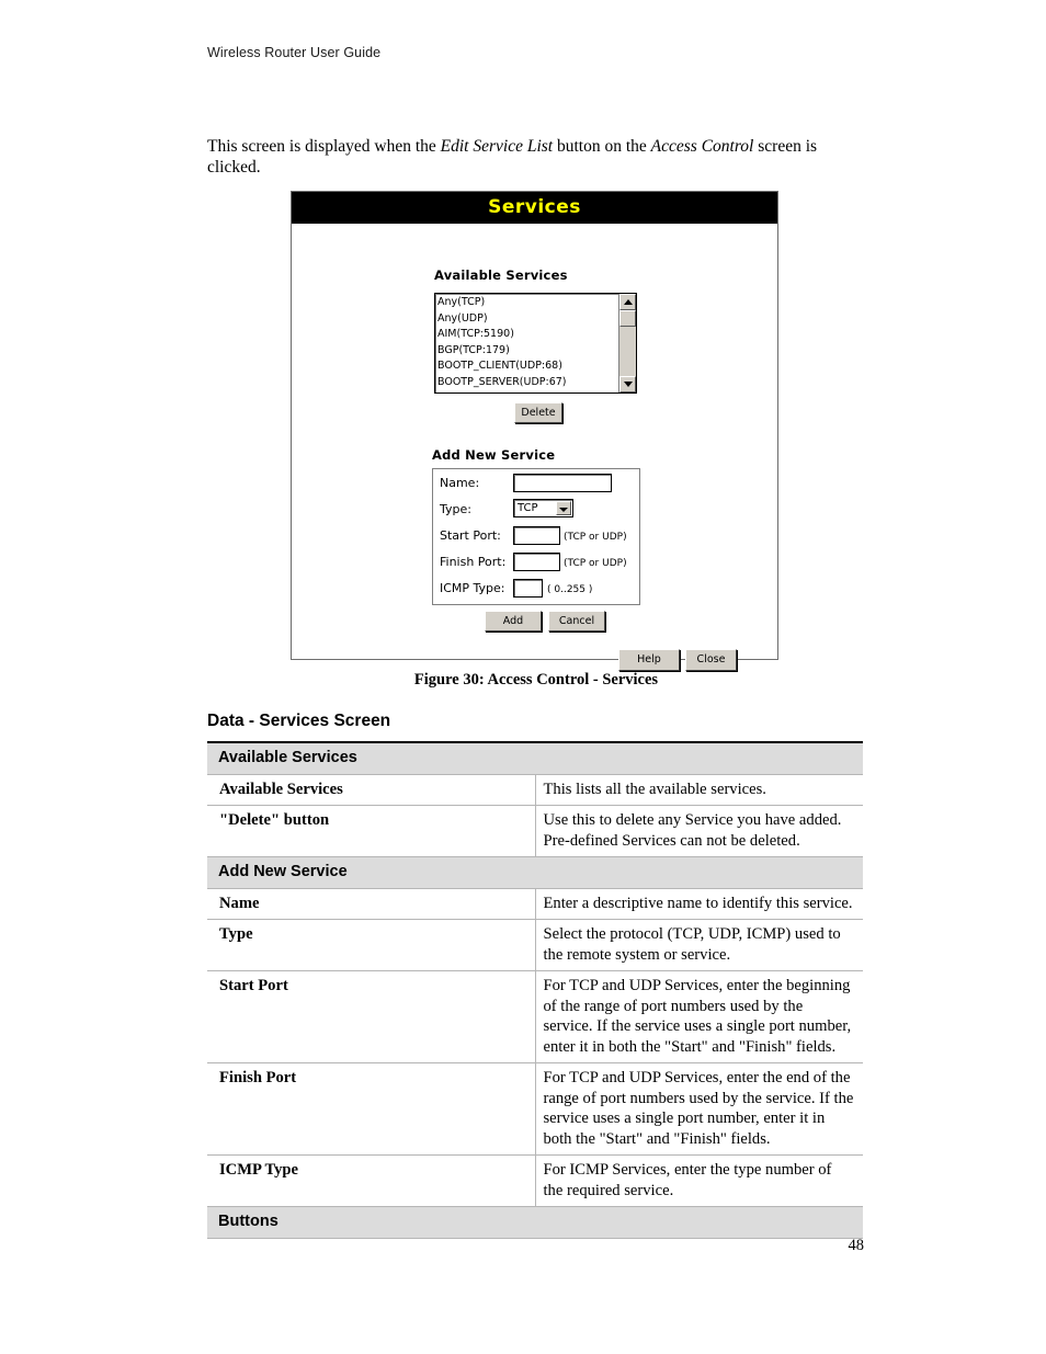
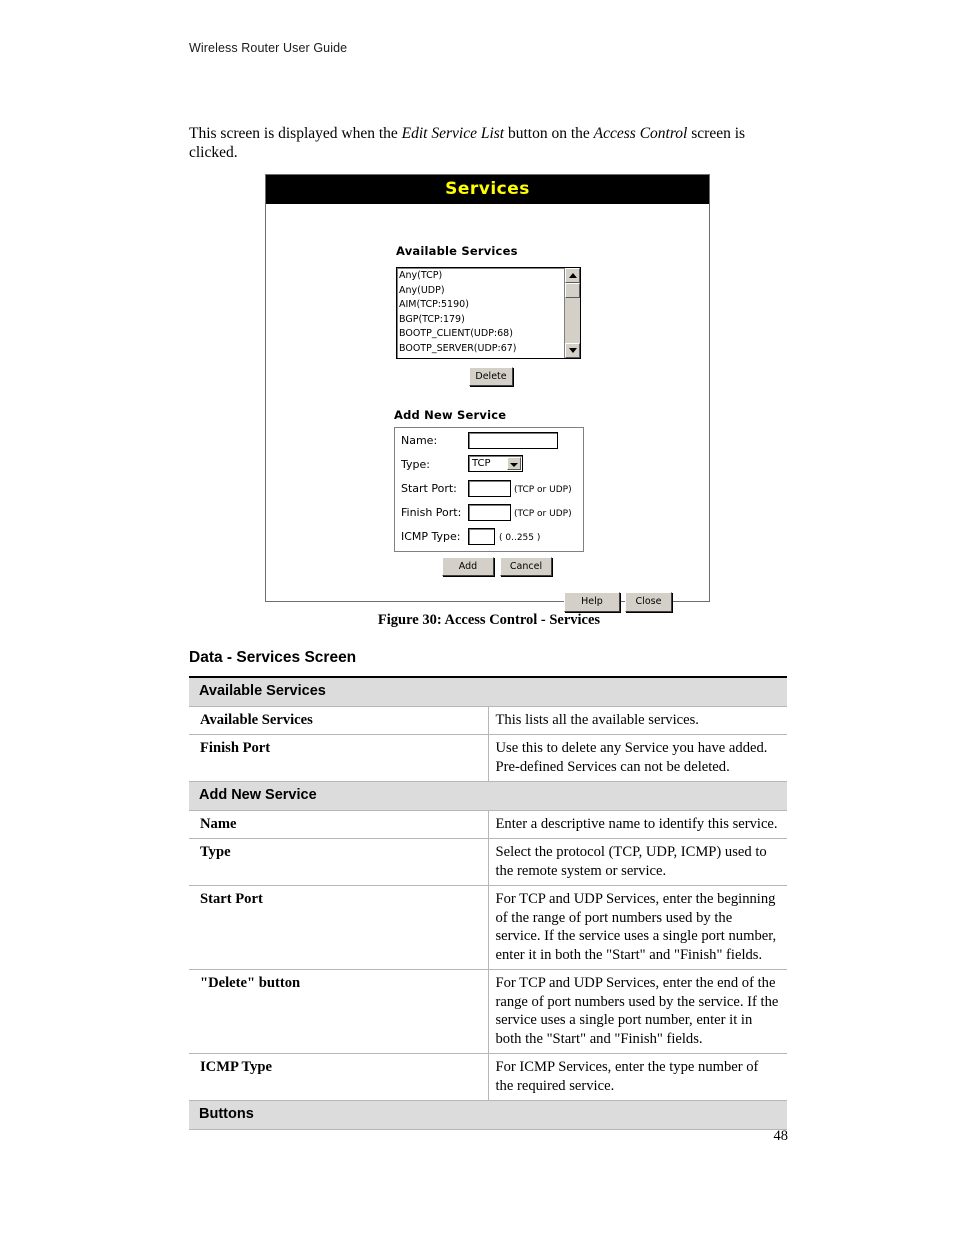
  Wireless Router User Guide
  This screen is displayed when the Edit Service List button on the Access Control screen is clicked.
  Services
  Available Services
  Any(TCP)
  Any(UDP)
  AIM(TCP:5190)
  BGP(TCP:179)
  BOOTP_CLIENT(UDP:68)
  BOOTP_SERVER(UDP:67)
  Delete
  Add New Service
  Name:
  Type:
  TCP
  Start Port:
  (TCP or UDP)
  Finish Port:
  (TCP or UDP)
  ICMP Type:
  ( 0..255 )
  Add
  Cancel
  Help
  Close
  Figure 30: Access Control - Services
  Data - Services Screen
  Available Services
  Available Services	This lists all the available services.
- "Delete" button	Use this to delete any Service you have added. Pre-defined Services can not be deleted.
+ Finish Port	Use this to delete any Service you have added. Pre-defined Services can not be deleted.
  Add New Service
  Name	Enter a descriptive name to identify this service.
  Type	Select the protocol (TCP, UDP, ICMP) used to the remote system or service.
  Start Port	For TCP and UDP Services, enter the beginning of the range of port numbers used by the service. If the service uses a single port number, enter it in both the "Start" and "Finish" fields.
- Finish Port	For TCP and UDP Services, enter the end of the range of port numbers used by the service. If the service uses a single port number, enter it in both the "Start" and "Finish" fields.
+ "Delete" button	For TCP and UDP Services, enter the end of the range of port numbers used by the service. If the service uses a single port number, enter it in both the "Start" and "Finish" fields.
  ICMP Type	For ICMP Services, enter the type number of the required service.
  Buttons
  48
